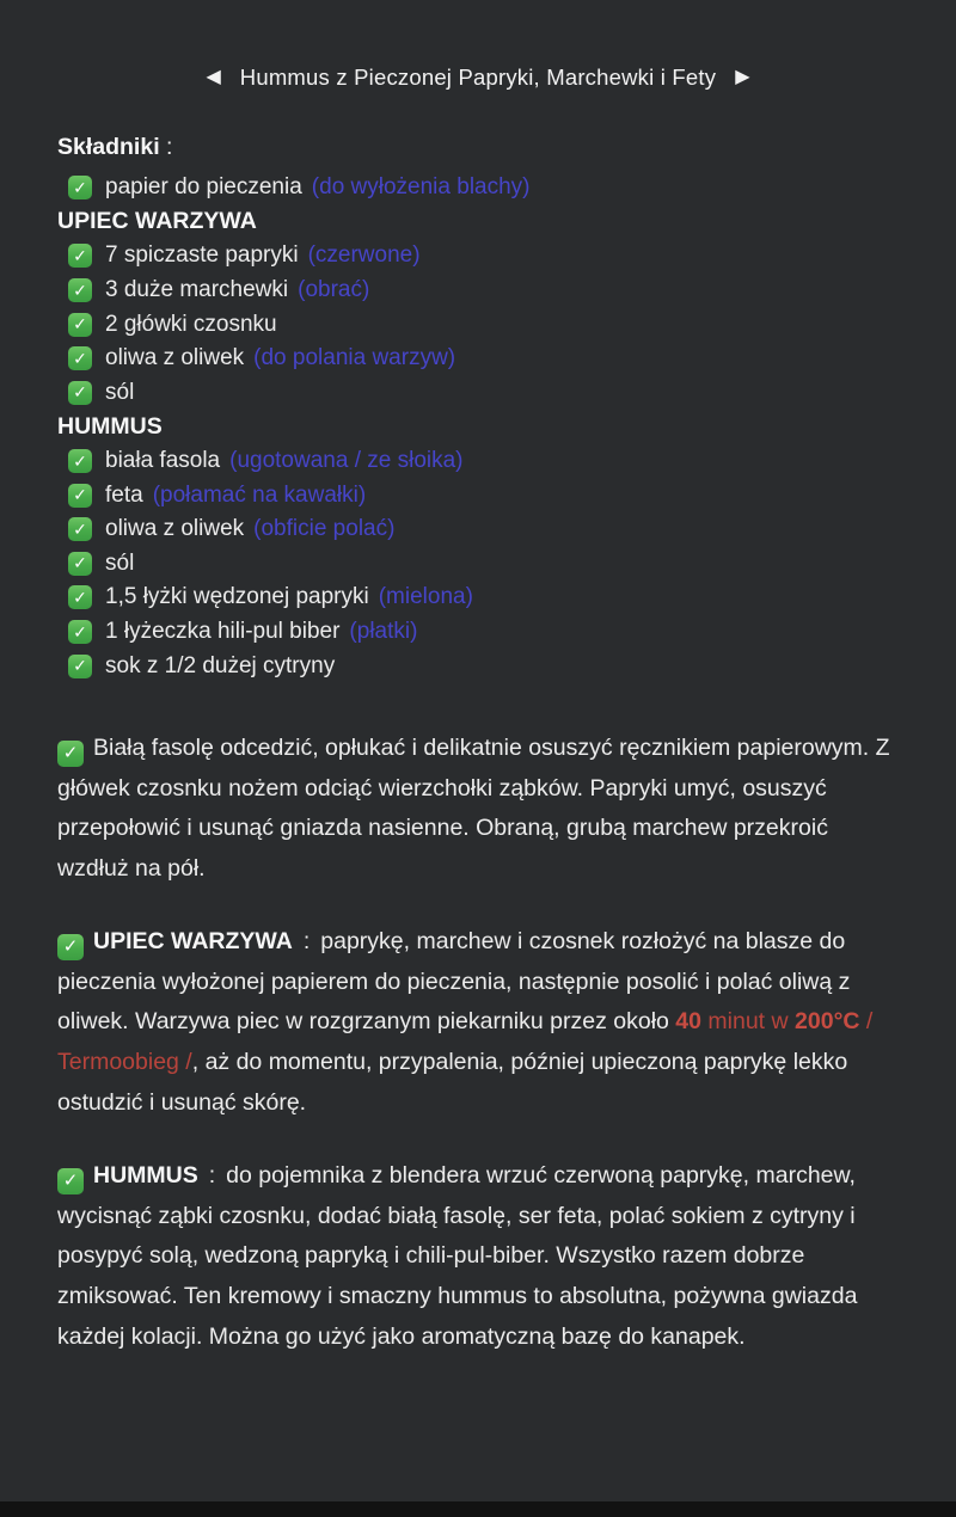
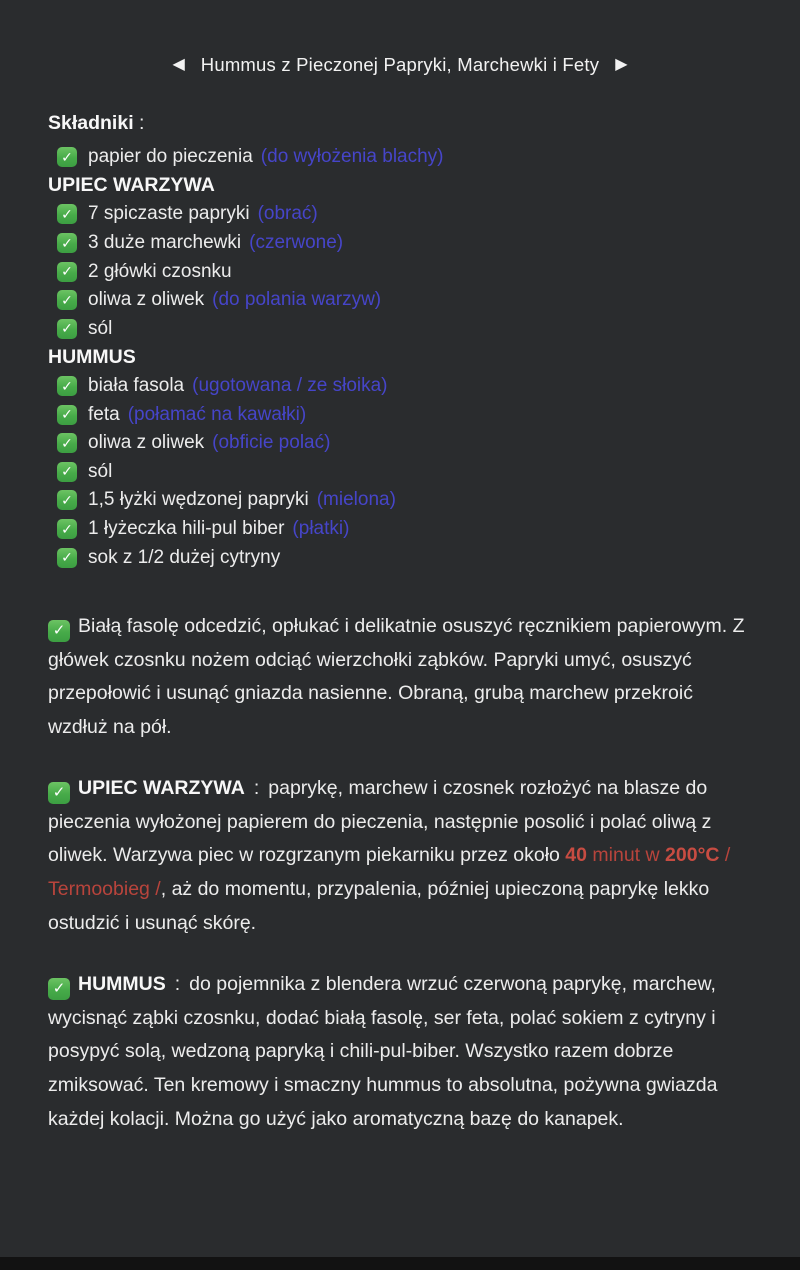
  ◀
  Hummus z Pieczonej Papryki, Marchewki i Fety
  ▶
  Składniki :
  ✓
  papier do pieczenia
  (do wyłożenia blachy)
  UPIEC WARZYWA
  ✓
  7 spiczaste papryki
- (czerwone)
+ (obrać)
  ✓
  3 duże marchewki
- (obrać)
+ (czerwone)
  ✓
  2 główki czosnku
  ✓
  oliwa z oliwek
  (do polania warzyw)
  ✓
  sól
  HUMMUS
  ✓
  biała fasola
  (ugotowana / ze słoika)
  ✓
  feta
  (połamać na kawałki)
  ✓
  oliwa z oliwek
  (obficie polać)
  ✓
  sól
  ✓
  1,5 łyżki wędzonej papryki
  (mielona)
  ✓
  1 łyżeczka hili-pul biber
  (płatki)
  ✓
  sok z 1/2 dużej cytryny
  ✓ Białą fasolę odcedzić, opłukać i delikatnie osuszyć ręcznikiem papierowym. Z główek czosnku nożem odciąć wierzchołki ząbków. Papryki umyć, osuszyć przepołowić i usunąć gniazda nasienne. Obraną, grubą marchew przekroić wzdłuż na pół.
  ✓ UPIEC WARZYWA : paprykę, marchew i czosnek rozłożyć na blasze do pieczenia wyłożonej papierem do pieczenia, następnie posolić i polać oliwą z oliwek. Warzywa piec w rozgrzanym piekarniku przez około 40 minut w 200°C / Termoobieg /, aż do momentu, przypalenia, później upieczoną paprykę lekko ostudzić i usunąć skórę.
  ✓ HUMMUS : do pojemnika z blendera wrzuć czerwoną paprykę, marchew, wycisnąć ząbki czosnku, dodać białą fasolę, ser feta, polać sokiem z cytryny i posypyć solą, wedzoną papryką i chili-pul-biber. Wszystko razem dobrze zmiksować. Ten kremowy i smaczny hummus to absolutna, pożywna gwiazda każdej kolacji. Można go użyć jako aromatyczną bazę do kanapek.
